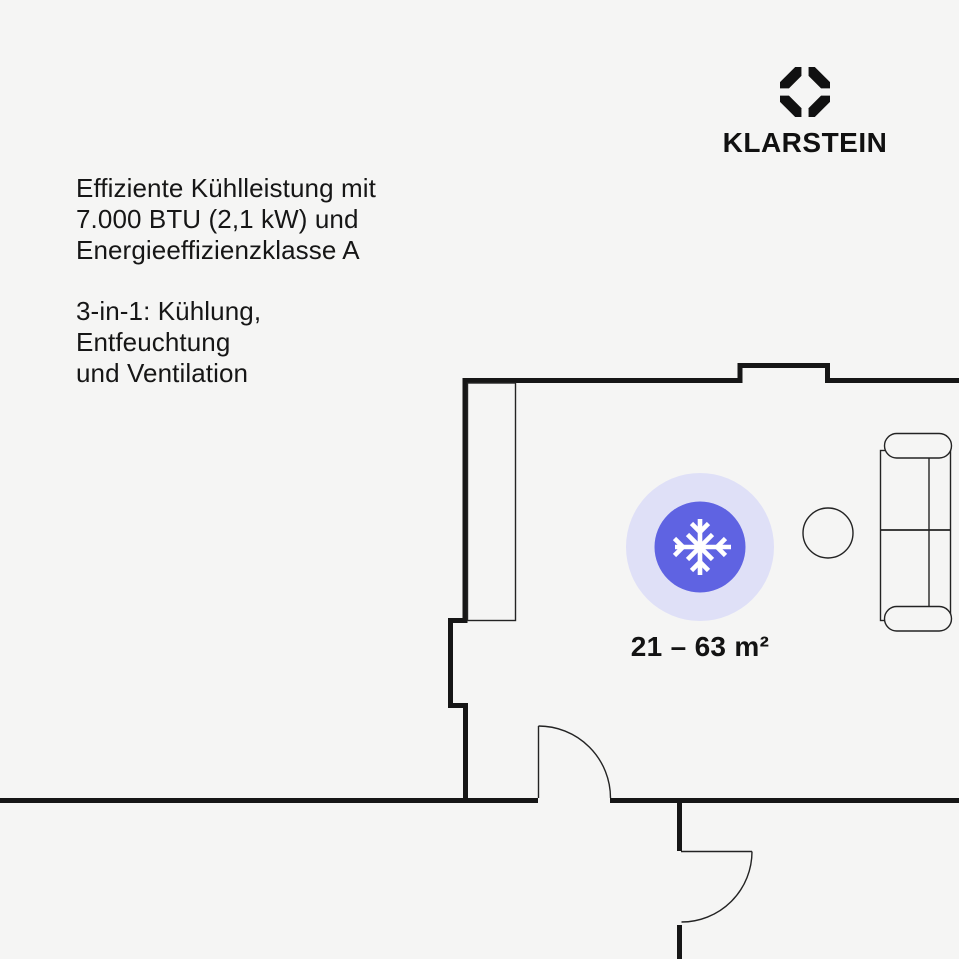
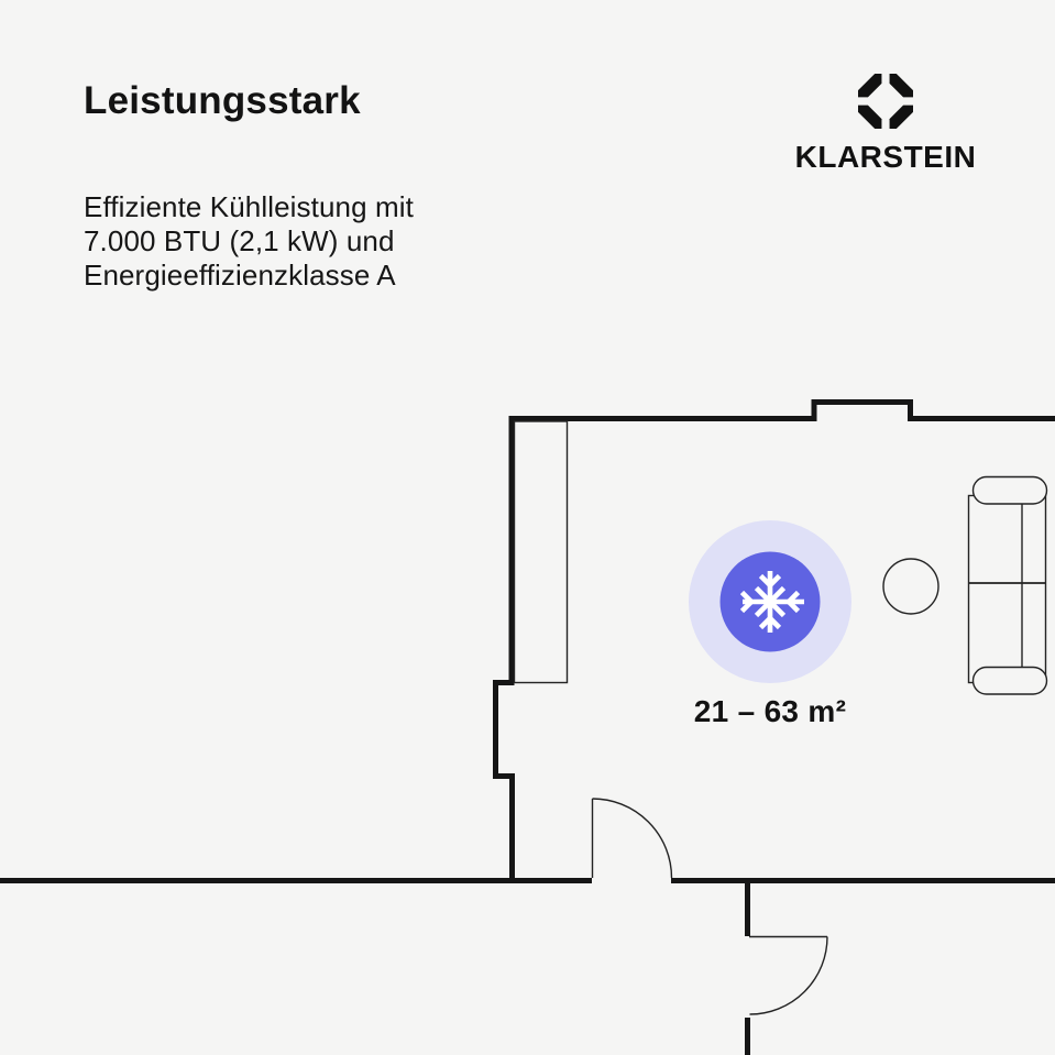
+ Leistungsstark
  Effiziente Kühlleistung mit
  7.000 BTU (2,1 kW) und
  Energieeffizienzklasse A
- 3-in-1: Kühlung,
- Entfeuchtung
- und Ventilation
  KLARSTEIN
  21 – 63 m²
